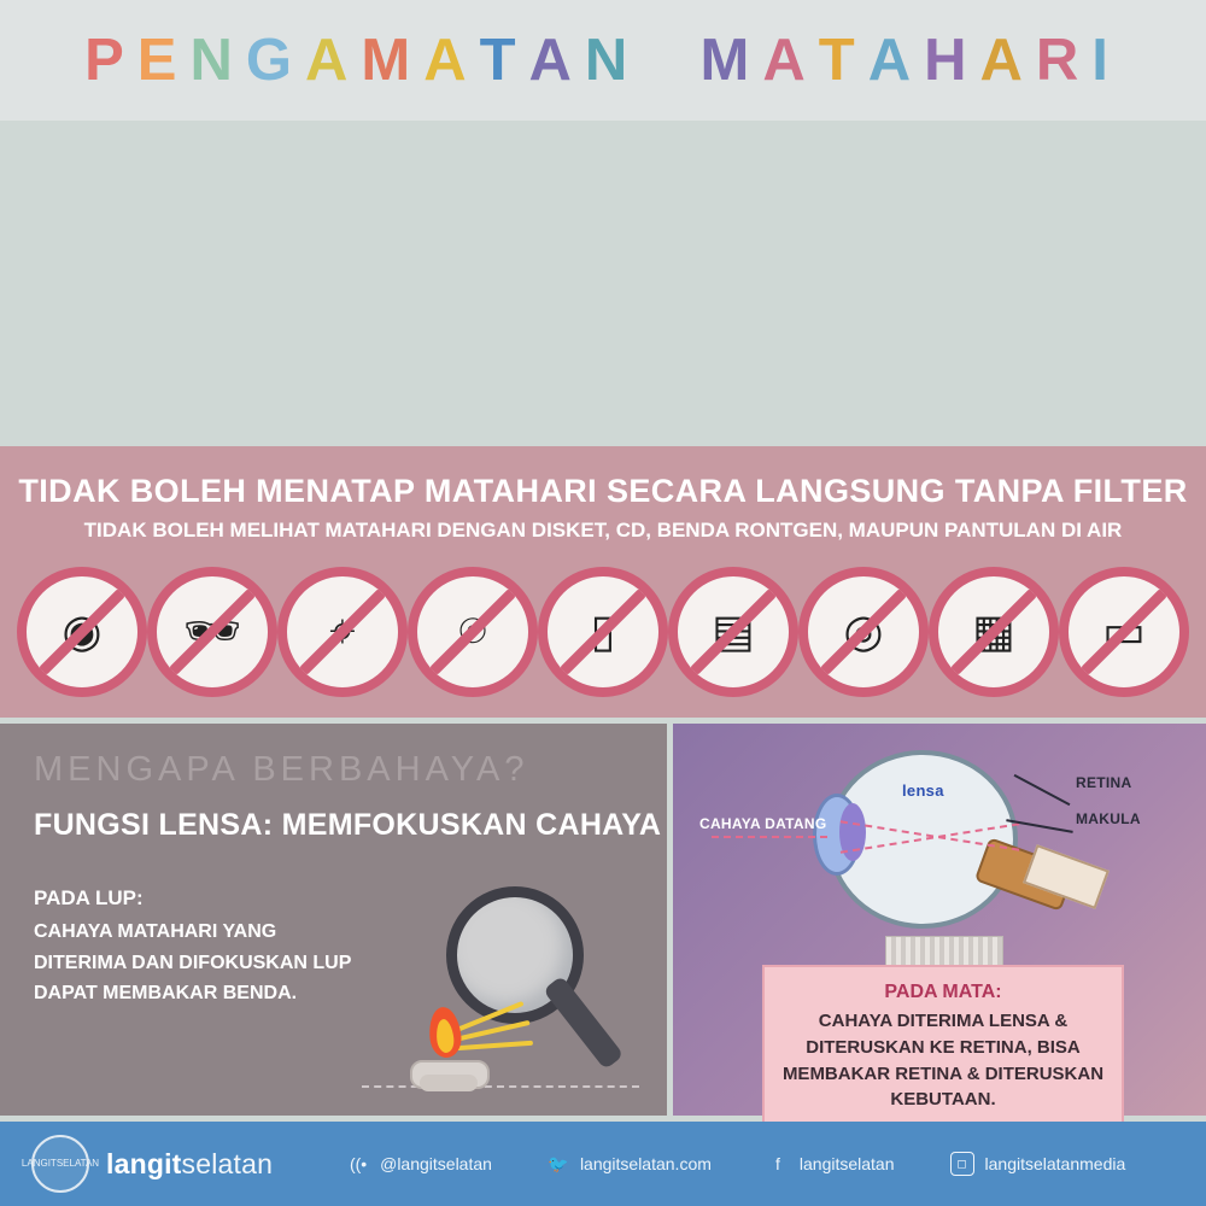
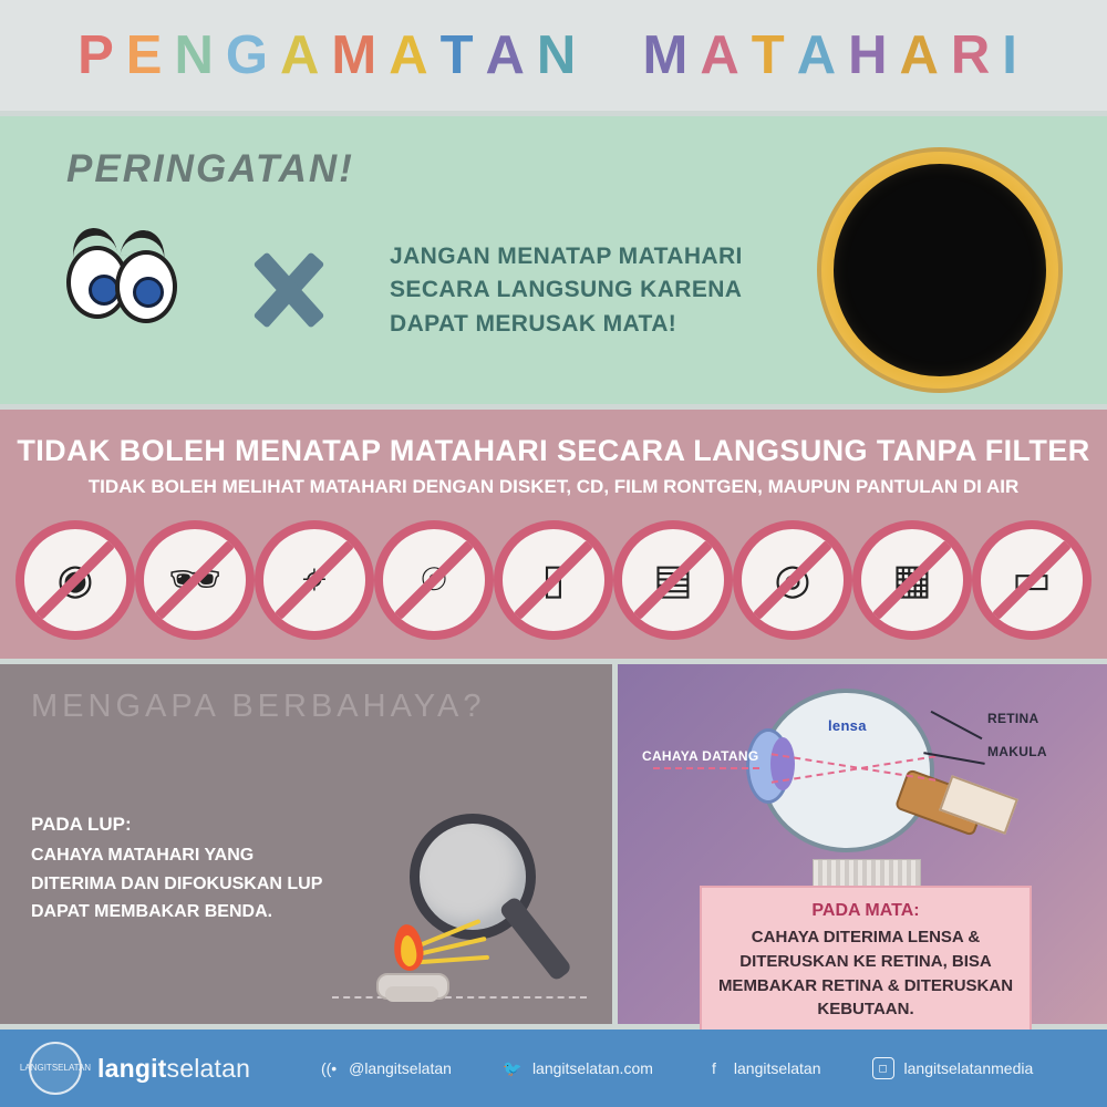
  PENGAMATAN MATAHARI
+ PERINGATAN!
+ JANGAN MENATAP MATAHARI SECARA LANGSUNG KARENA DAPAT MERUSAK MATA!
  TIDAK BOLEH MENATAP MATAHARI SECARA LANGSUNG TANPA FILTER
- TIDAK BOLEH MELIHAT MATAHARI DENGAN DISKET, CD, BENDA RONTGEN, MAUPUN PANTULAN DI AIR
+ TIDAK BOLEH MELIHAT MATAHARI DENGAN DISKET, CD, FILM RONTGEN, MAUPUN PANTULAN DI AIR
  MENGAPA BERBAHAYA?
- FUNGSI LENSA: MEMFOKUSKAN CAHAYA
  PADA LUP:
  CAHAYA MATAHARI YANG DITERIMA DAN DIFOKUSKAN LUP DAPAT MEMBAKAR BENDA.
  lensa
  RETINA
  MAKULA
  CAHAYA DATANG
  PADA MATA:
  CAHAYA DITERIMA LENSA & DITERUSKAN KE RETINA, BISA MEMBAKAR RETINA & DITERUSKAN KEBUTAAN.
  LANGITSELATAN
  langitselatan
  ((•
  @langitselatan
  🐦
  langitselatan.com
  f
  langitselatan
  ◻
  langitselatanmedia
